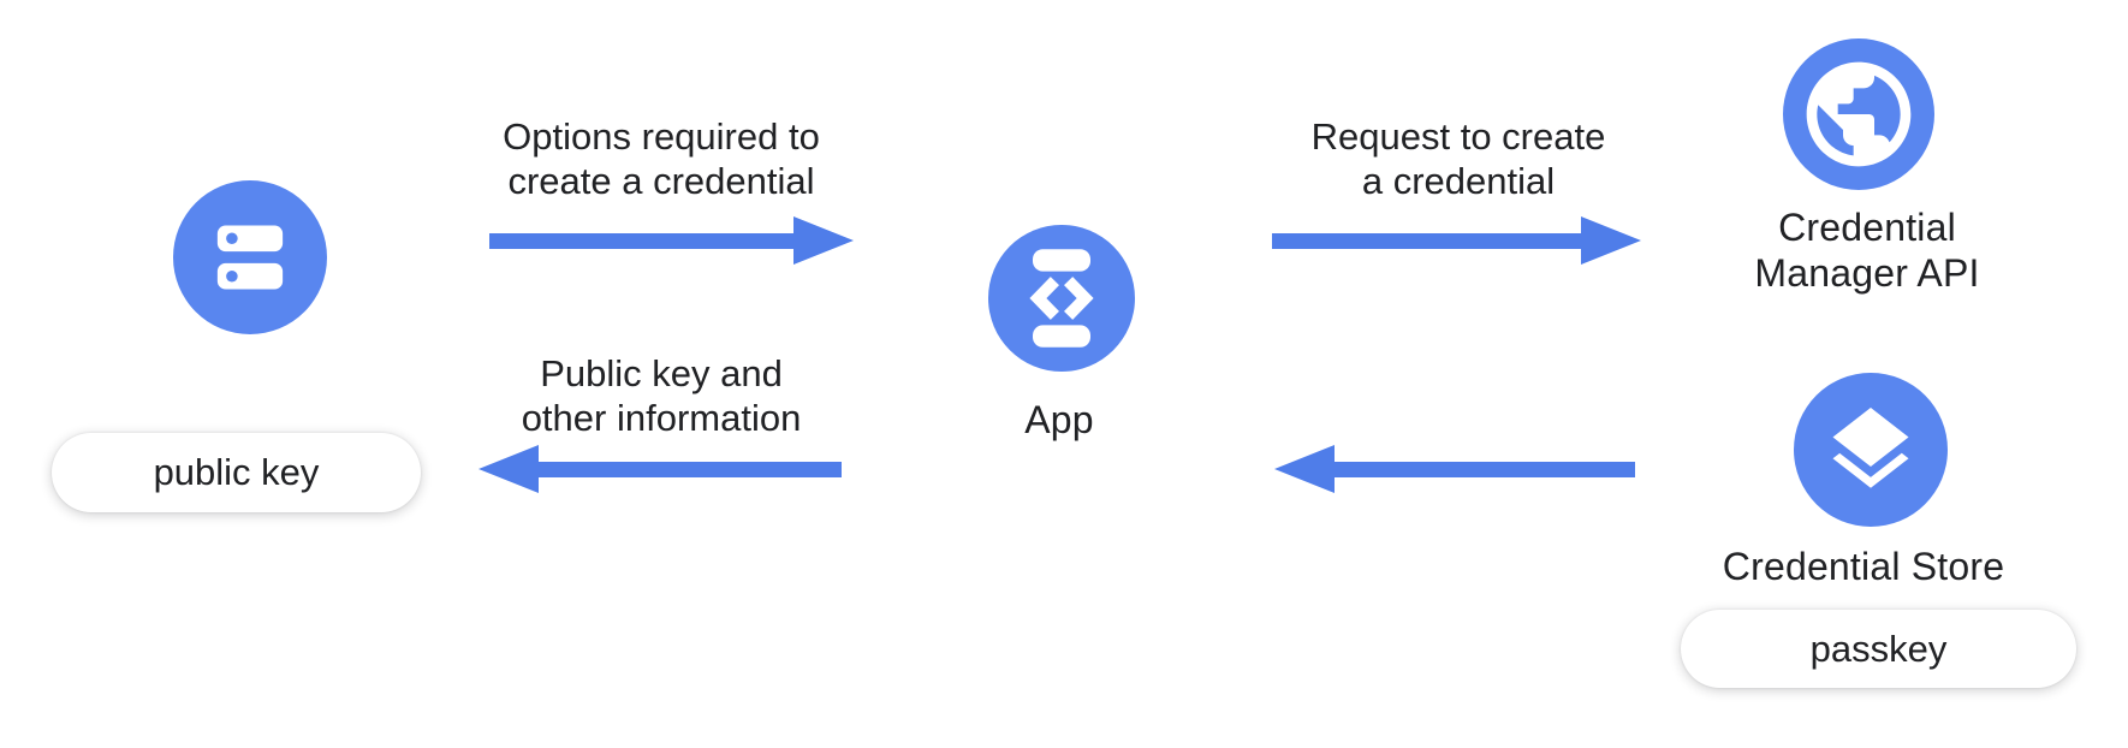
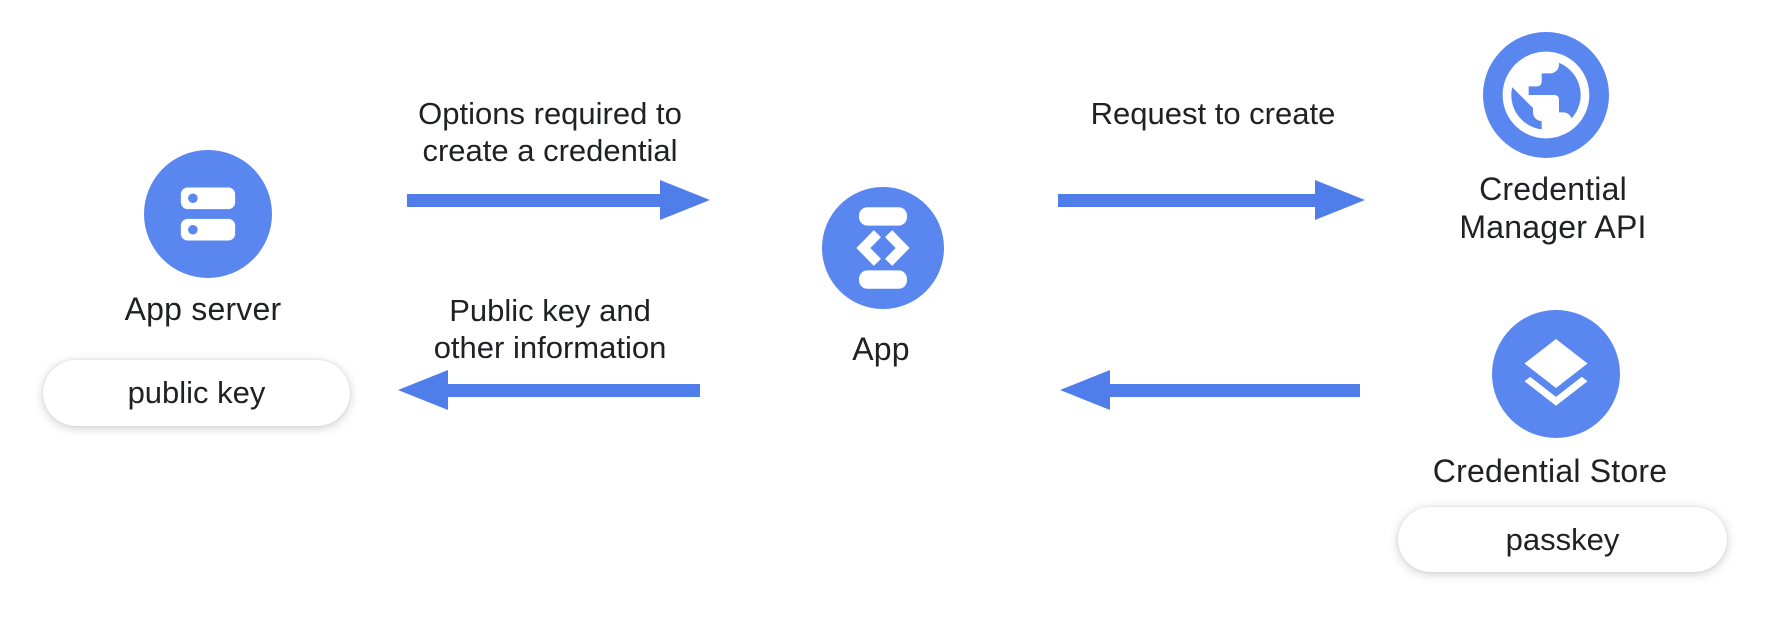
+ App server
  public key
  Options required to
  create a credential
  Public key and
  other information
  App
  Request to create
- a credential
  Credential
  Manager API
  Credential Store
  passkey
